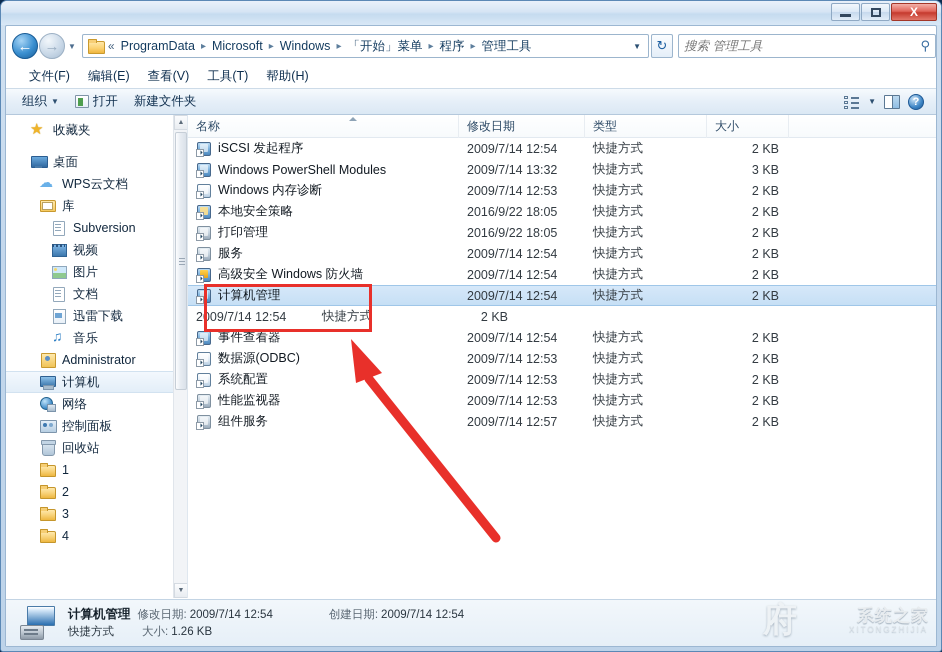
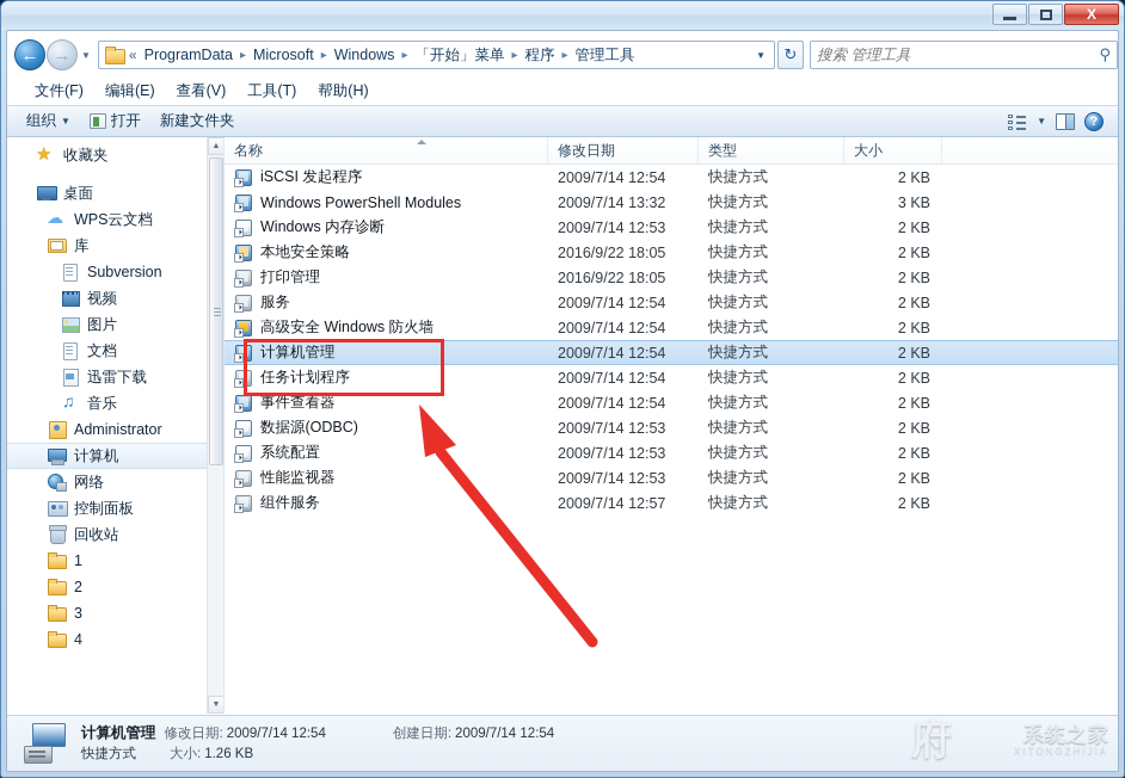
  X
  ←
  →
  ▼
  «
  ProgramData
  ▸
  Microsoft
  ▸
  Windows
  ▸
  「开始」菜单
  ▸
  程序
  ▸
  管理工具
  ▼
  ↻
  搜索 管理工具
  ⚲
  文件(F)
  编辑(E)
  查看(V)
  工具(T)
  帮助(H)
  组织
  ▼
  打开
  新建文件夹
  ▼
  ?
  收藏夹
  桌面
  WPS云文档
  库
  Subversion
  视频
  图片
  文档
  迅雷下载
  音乐
  Administrator
  计算机
  网络
  控制面板
  回收站
  1
  2
  3
  4
  名称
  修改日期
  类型
  大小
  iSCSI 发起程序
  2009/7/14 12:54
  快捷方式
  2 KB
  Windows PowerShell Modules
  2009/7/14 13:32
  快捷方式
  3 KB
  Windows 内存诊断
  2009/7/14 12:53
  快捷方式
  2 KB
  本地安全策略
  2016/9/22 18:05
  快捷方式
  2 KB
  打印管理
  2016/9/22 18:05
  快捷方式
  2 KB
  服务
  2009/7/14 12:54
  快捷方式
  2 KB
  高级安全 Windows 防火墙
  2009/7/14 12:54
  快捷方式
  2 KB
  计算机管理
  2009/7/14 12:54
  快捷方式
  2 KB
+ 任务计划程序
  2009/7/14 12:54
  快捷方式
  2 KB
  事件查看器
  2009/7/14 12:54
  快捷方式
  2 KB
  数据源(ODBC)
  2009/7/14 12:53
  快捷方式
  2 KB
  系统配置
  2009/7/14 12:53
  快捷方式
  2 KB
  性能监视器
  2009/7/14 12:53
  快捷方式
  2 KB
  组件服务
  2009/7/14 12:57
  快捷方式
  2 KB
  计算机管理
  修改日期:
  2009/7/14 12:54
  创建日期:
  2009/7/14 12:54
  快捷方式
  大小:
  1.26 KB
  府
  系统之家
  XITONGZHIJIA
